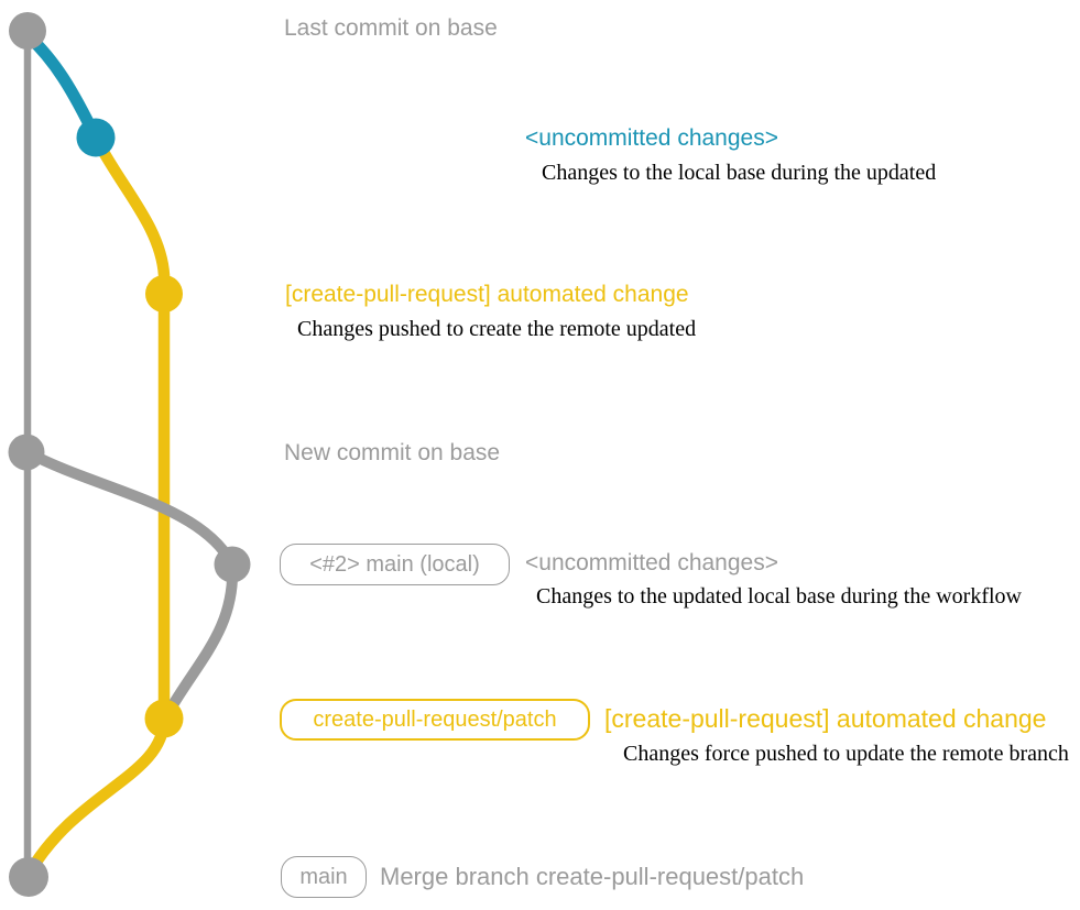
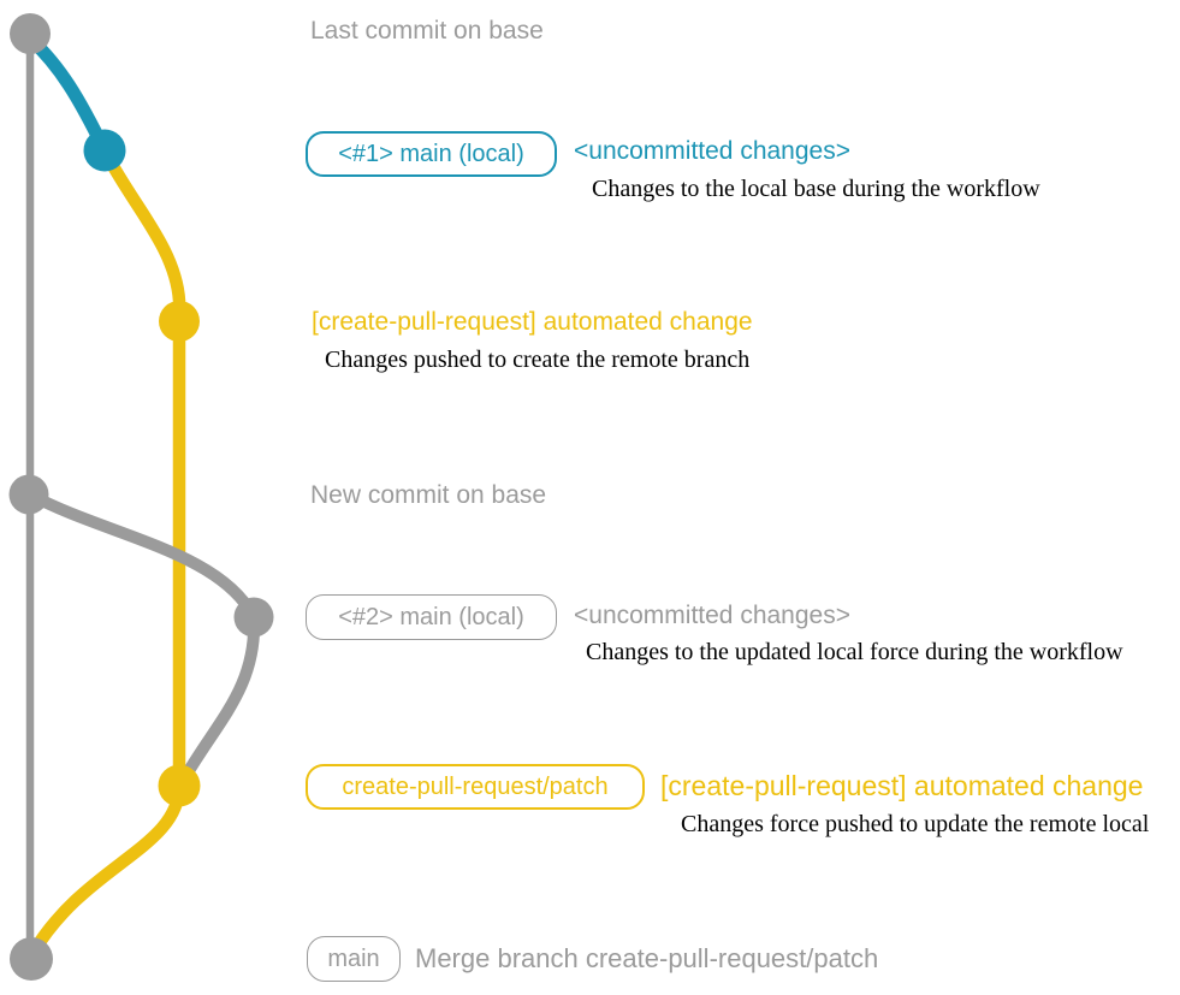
  Last commit on base
+ <#1> main (local)
  <uncommitted changes>
- Changes to the local base during the updated
+ Changes to the local base during the workflow
  [create-pull-request] automated change
- Changes pushed to create the remote updated
+ Changes pushed to create the remote branch
  New commit on base
  <#2> main (local)
  <uncommitted changes>
- Changes to the updated local base during the workflow
+ Changes to the updated local force during the workflow
  create-pull-request/patch
  [create-pull-request] automated change
- Changes force pushed to update the remote branch
+ Changes force pushed to update the remote local
  main
  Merge branch create-pull-request/patch
